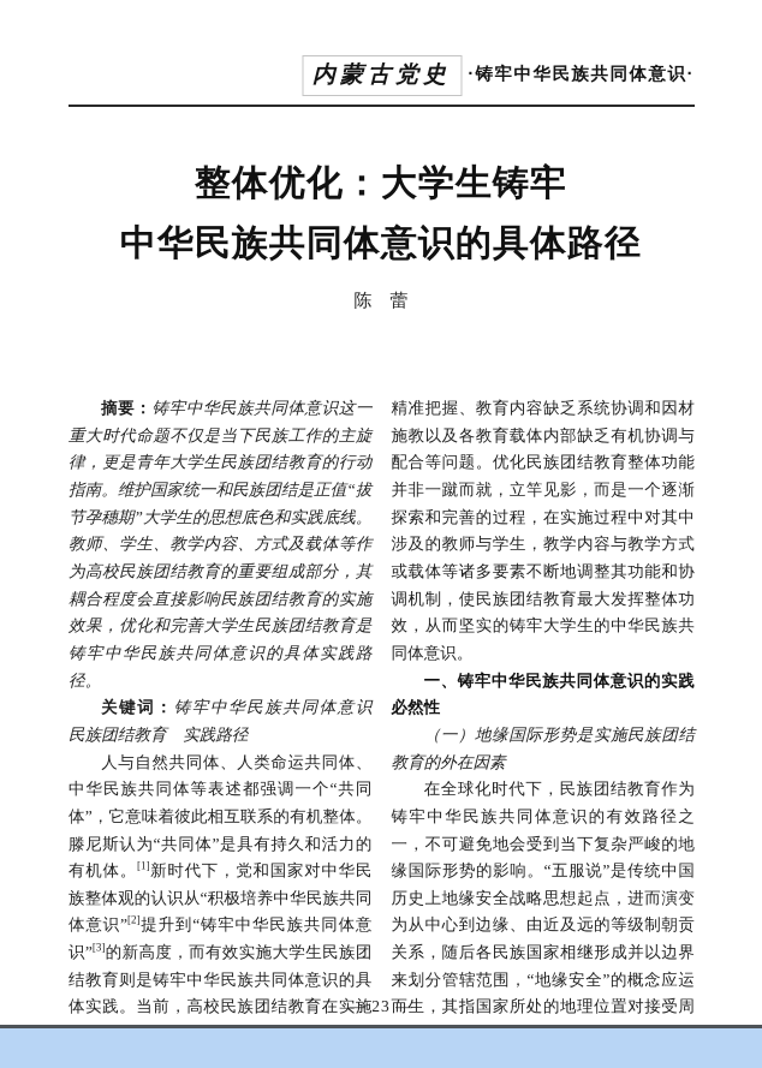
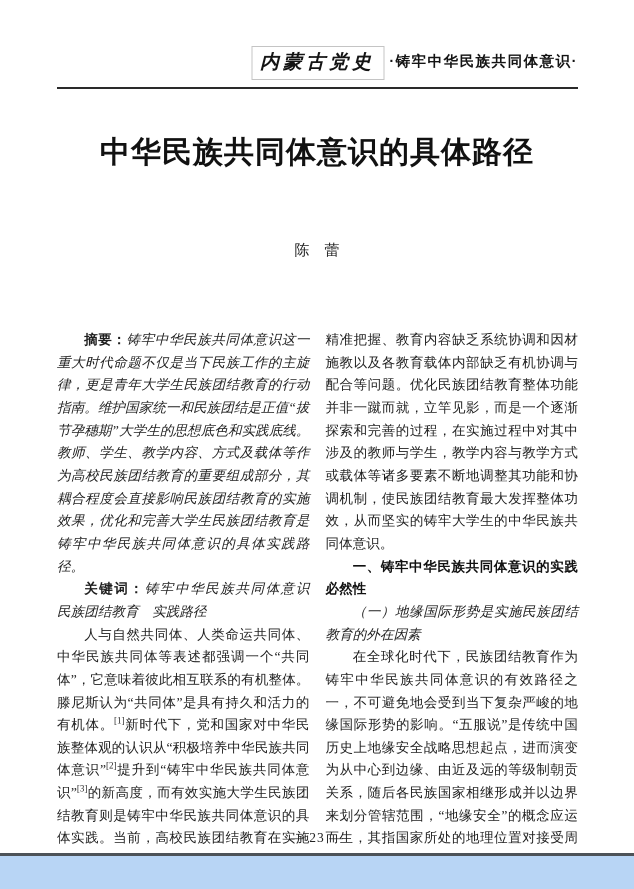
  内蒙古党史
  ·铸牢中华民族共同体意识·
- 整体优化：大学生铸牢
  中华民族共同体意识的具体路径
  陈 蕾
  摘要：铸牢中华民族共同体意识这一重大时代命题不仅是当下民族工作的主旋律，更是青年大学生民族团结教育的行动指南。维护国家统一和民族团结是正值“拔节孕穗期”大学生的思想底色和实践底线。教师、学生、教学内容、方式及载体等作为高校民族团结教育的重要组成部分，其耦合程度会直接影响民族团结教育的实施效果，优化和完善大学生民族团结教育是铸牢中华民族共同体意识的具体实践路径。
  关键词：铸牢中华民族共同体意识 民族团结教育 实践路径
  人与自然共同体、人类命运共同体、中华民族共同体等表述都强调一个“共同体”，它意味着彼此相互联系的有机整体。滕尼斯认为“共同体”是具有持久和活力的有机体。[1]新时代下，党和国家对中华民族整体观的认识从“积极培养中华民族共同体意识”[2]提升到“铸牢中华民族共同体意识”[3]的新高度，而有效实施大学生民族团结教育则是铸牢中华民族共同体意识的具体实践。当前，高校民族团结教育在实施
  精准把握、教育内容缺乏系统协调和因材施教以及各教育载体内部缺乏有机协调与配合等问题。优化民族团结教育整体功能并非一蹴而就，立竿见影，而是一个逐渐探索和完善的过程，在实施过程中对其中涉及的教师与学生，教学内容与教学方式或载体等诸多要素不断地调整其功能和协调机制，使民族团结教育最大发挥整体功效，从而坚实的铸牢大学生的中华民族共同体意识。
  一、铸牢中华民族共同体意识的实践必然性
  （一）地缘国际形势是实施民族团结教育的外在因素
  在全球化时代下，民族团结教育作为铸牢中华民族共同体意识的有效路径之一，不可避免地会受到当下复杂严峻的地缘国际形势的影响。“五服说”是传统中国历史上地缘安全战略思想起点，进而演变为从中心到边缘、由近及远的等级制朝贡关系，随后各民族国家相继形成并以边界来划分管辖范围，“地缘安全”的概念应运而生，其指国家所处的地理位置对接受周
  — 23 —
